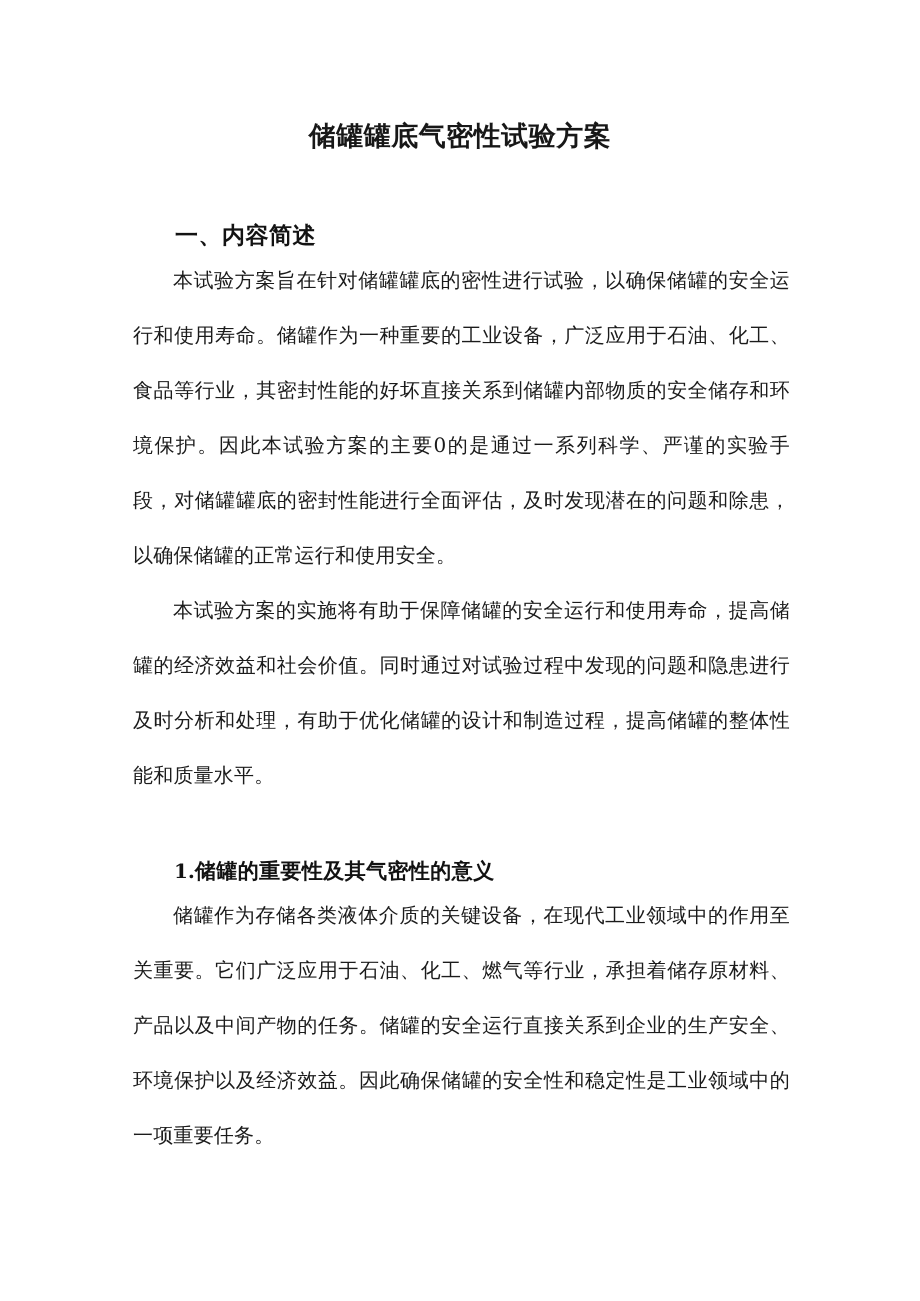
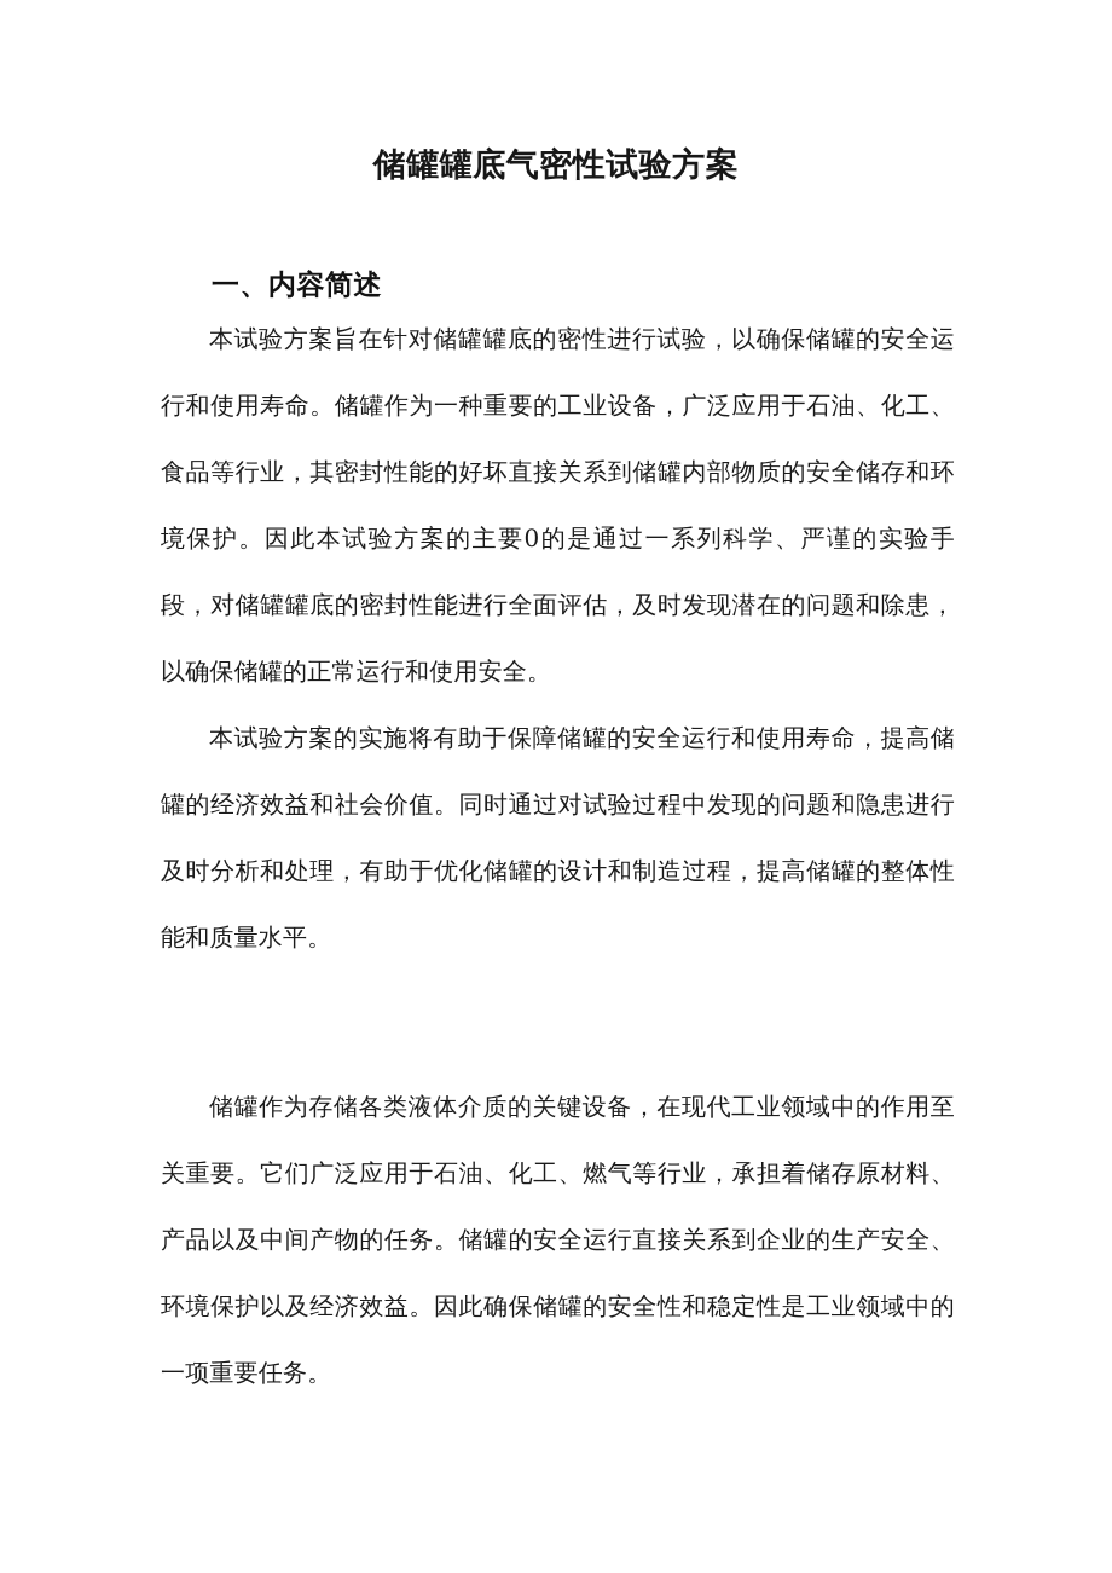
  储罐罐底气密性试验方案
  一、内容简述
  本试验方案旨在针对储罐罐底的密性进行试验，以确保储罐的安全运行和使用寿命。储罐作为一种重要的工业设备，广泛应用于石油、化工、食品等行业，其密封性能的好坏直接关系到储罐内部物质的安全储存和环境保护。因此本试验方案的主要0的是通过一系列科学、严谨的实验手段，对储罐罐底的密封性能进行全面评估，及时发现潜在的问题和除患，以确保储罐的正常运行和使用安全。
  本试验方案的实施将有助于保障储罐的安全运行和使用寿命，提高储罐的经济效益和社会价值。同时通过对试验过程中发现的问题和隐患进行及时分析和处理，有助于优化储罐的设计和制造过程，提高储罐的整体性能和质量水平。
- 1.储罐的重要性及其气密性的意义
  储罐作为存储各类液体介质的关键设备，在现代工业领域中的作用至关重要。它们广泛应用于石油、化工、燃气等行业，承担着储存原材料、产品以及中间产物的任务。储罐的安全运行直接关系到企业的生产安全、环境保护以及经济效益。因此确保储罐的安全性和稳定性是工业领域中的一项重要任务。
